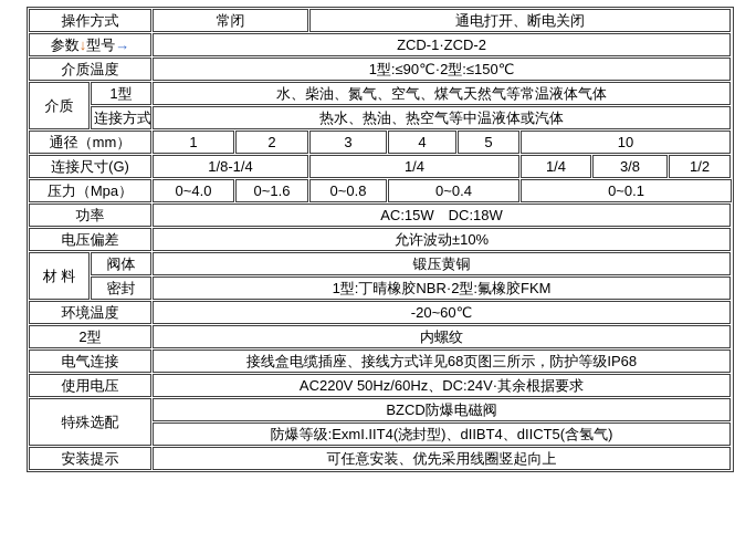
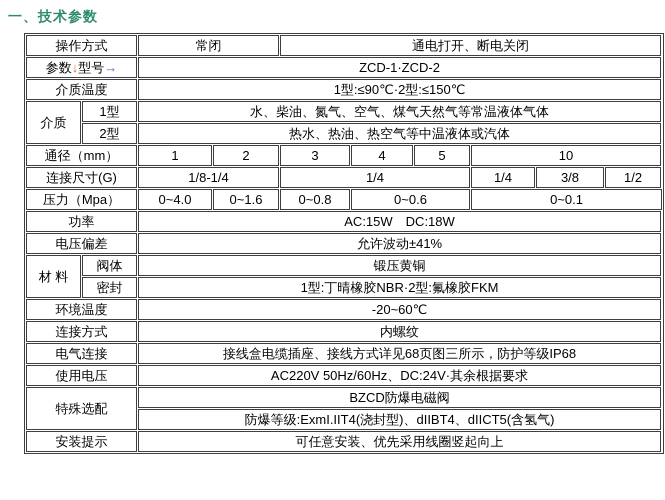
+ 一、技术参数
  操作方式	常闭	通电打开、断电关闭
  参数↓型号→	ZCD-1·ZCD-2
  介质温度	1型:≤90℃·2型:≤150℃
  介质	1型	水、柴油、氮气、空气、煤气天然气等常温液体气体
- 连接方式	热水、热油、热空气等中温液体或汽体
+ 2型	热水、热油、热空气等中温液体或汽体
  通径（mm）	1	2	3	4	5	10
  连接尺寸(G)	1/8-1/4	1/4	1/4	3/8	1/2
- 压力（Mpa）	0~4.0	0~1.6	0~0.8	0~0.4	0~0.1
+ 压力（Mpa）	0~4.0	0~1.6	0~0.8	0~0.6	0~0.1
  功率	AC:15W DC:18W
- 电压偏差	允许波动±10%
+ 电压偏差	允许波动±41%
  材 料	阀体	锻压黄铜
  密封	1型:丁晴橡胶NBR·2型:氟橡胶FKM
  环境温度	-20~60℃
- 2型	内螺纹
+ 连接方式	内螺纹
  电气连接	接线盒电缆插座、接线方式详见68页图三所示，防护等级IP68
  使用电压	AC220V 50Hz/60Hz、DC:24V·其余根据要求
  特殊选配	BZCD防爆电磁阀
  防爆等级:ExmI.IIT4(浇封型)、dIIBT4、dIICT5(含氢气)
  安装提示	可任意安装、优先采用线圈竖起向上
